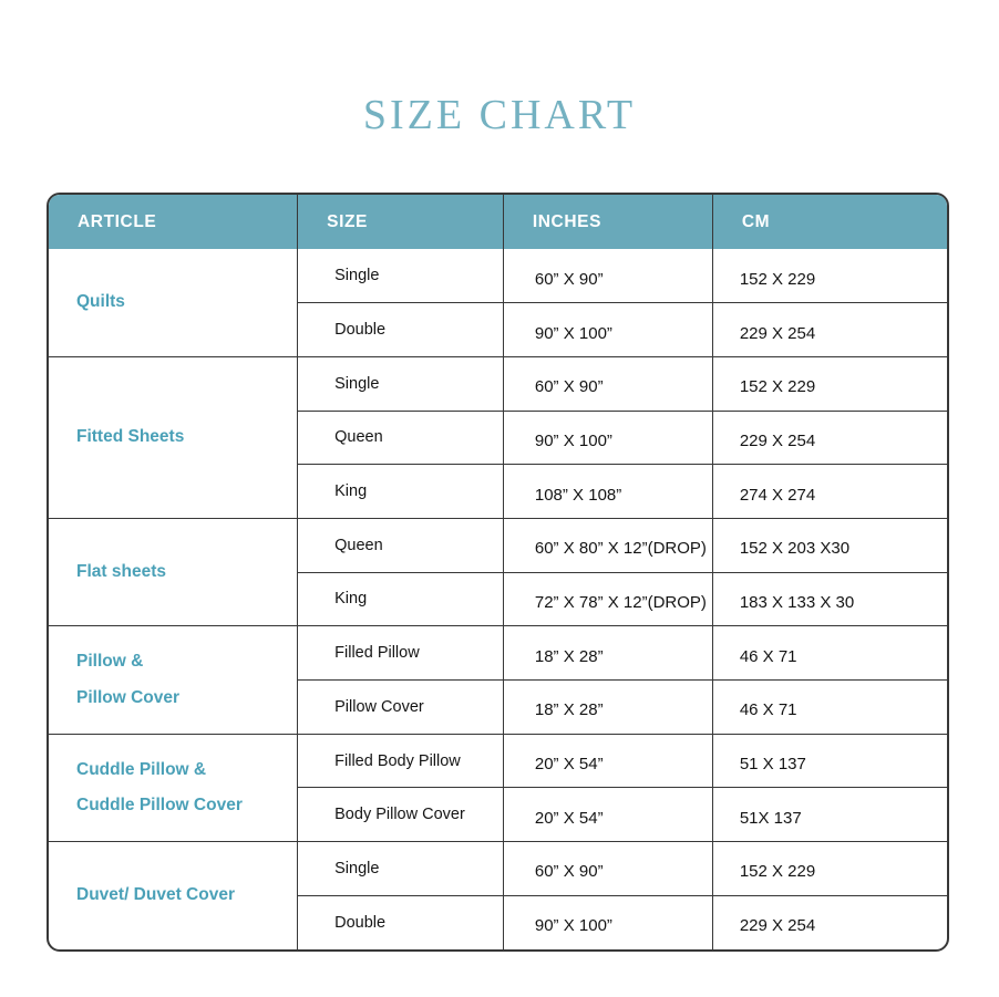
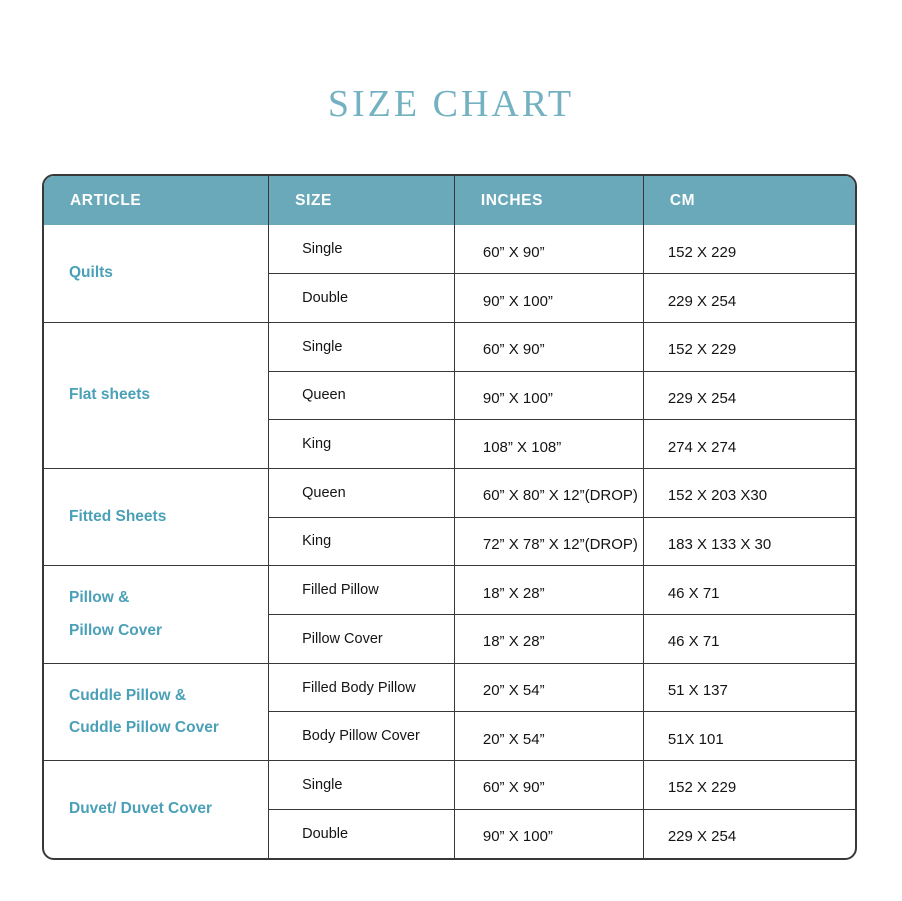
  SIZE CHART
  ARTICLE	SIZE	INCHES	CM
  Quilts	Single	60” X 90”	152 X 229
  Double	90” X 100”	229 X 254
- Fitted Sheets	Single	60” X 90”	152 X 229
+ Flat sheets	Single	60” X 90”	152 X 229
  Queen	90” X 100”	229 X 254
  King	108” X 108”	274 X 274
- Flat sheets	Queen	60” X 80” X 12”(DROP)	152 X 203 X30
+ Fitted Sheets	Queen	60” X 80” X 12”(DROP)	152 X 203 X30
  King	72” X 78” X 12”(DROP)	183 X 133 X 30
  Pillow & Pillow Cover	Filled Pillow	18” X 28”	46 X 71
  Pillow Cover	18” X 28”	46 X 71
  Cuddle Pillow & Cuddle Pillow Cover	Filled Body Pillow	20” X 54”	51 X 137
- Body Pillow Cover	20” X 54”	51X 137
+ Body Pillow Cover	20” X 54”	51X 101
  Duvet/ Duvet Cover	Single	60” X 90”	152 X 229
  Double	90” X 100”	229 X 254
